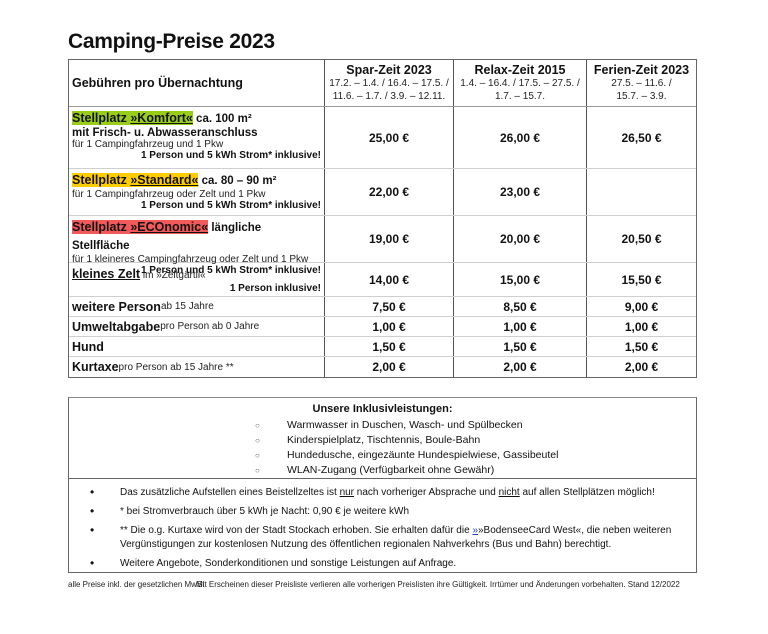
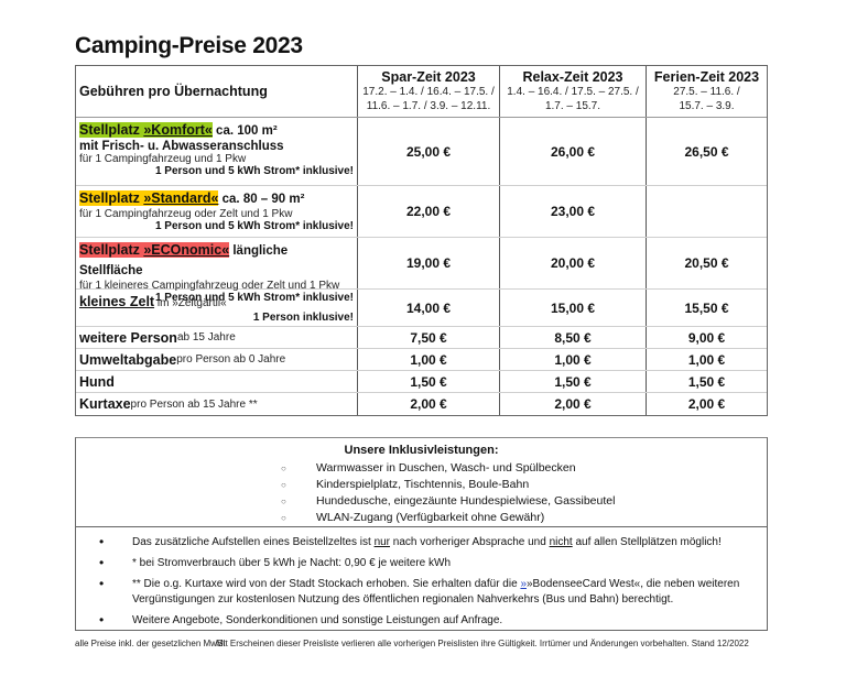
  Camping-Preise 2023
  Gebühren pro Übernachtung
  Spar-Zeit 2023
  17.2. – 1.4. / 16.4. – 17.5. /
  11.6. – 1.7. / 3.9. – 12.11.
- Relax-Zeit 2015
+ Relax-Zeit 2023
  1.4. – 16.4. / 17.5. – 27.5. /
  1.7. – 15.7.
  Ferien-Zeit 2023
  27.5. – 11.6. /
  15.7. – 3.9.
  Stellplatz »Komfort« ca. 100 m²
  mit Frisch- u. Abwasseranschluss
  für 1 Campingfahrzeug und 1 Pkw
  1 Person und 5 kWh Strom* inklusive!
  25,00 €
  26,00 €
  26,50 €
  Stellplatz »Standard« ca. 80 – 90 m²
  für 1 Campingfahrzeug oder Zelt und 1 Pkw
  1 Person und 5 kWh Strom* inklusive!
  22,00 €
  23,00 €
  Stellplatz »ECOnomic« längliche Stellfläche
  für 1 kleineres Campingfahrzeug oder Zelt und 1 Pkw
  1 Person und 5 kWh Strom* inklusive!
  19,00 €
  20,00 €
  20,50 €
  kleines Zelt im »Zeltgärtli«
  1 Person inklusive!
  14,00 €
  15,00 €
  15,50 €
  weitere Person
  ab 15 Jahre
  7,50 €
  8,50 €
  9,00 €
  Umweltabgabe
  pro Person ab 0 Jahre
  1,00 €
  1,00 €
  1,00 €
  Hund
  1,50 €
  1,50 €
  1,50 €
  Kurtaxe
  pro Person ab 15 Jahre **
  2,00 €
  2,00 €
  2,00 €
  Unsere Inklusivleistungen:
  ○
  Warmwasser in Duschen, Wasch- und Spülbecken
  ○
  Kinderspielplatz, Tischtennis, Boule-Bahn
  ○
  Hundedusche, eingezäunte Hundespielwiese, Gassibeutel
  ○
  WLAN-Zugang (Verfügbarkeit ohne Gewähr)
  •
  Das zusätzliche Aufstellen eines Beistellzeltes ist nur nach vorheriger Absprache und nicht auf allen Stellplätzen möglich!
  •
  * bei Stromverbrauch über 5 kWh je Nacht: 0,90 € je weitere kWh
  •
  ** Die o.g. Kurtaxe wird von der Stadt Stockach erhoben. Sie erhalten dafür die »»BodenseeCard West«, die neben weiteren Vergünstigungen zur kostenlosen Nutzung des öffentlichen regionalen Nahverkehrs (Bus und Bahn) berechtigt.
  •
  Weitere Angebote, Sonderkonditionen und sonstige Leistungen auf Anfrage.
  alle Preise inkl. der gesetzlichen MwSt
  Mit Erscheinen dieser Preisliste verlieren alle vorherigen Preislisten ihre Gültigkeit. Irrtümer und Änderungen vorbehalten. Stand 12/2022
